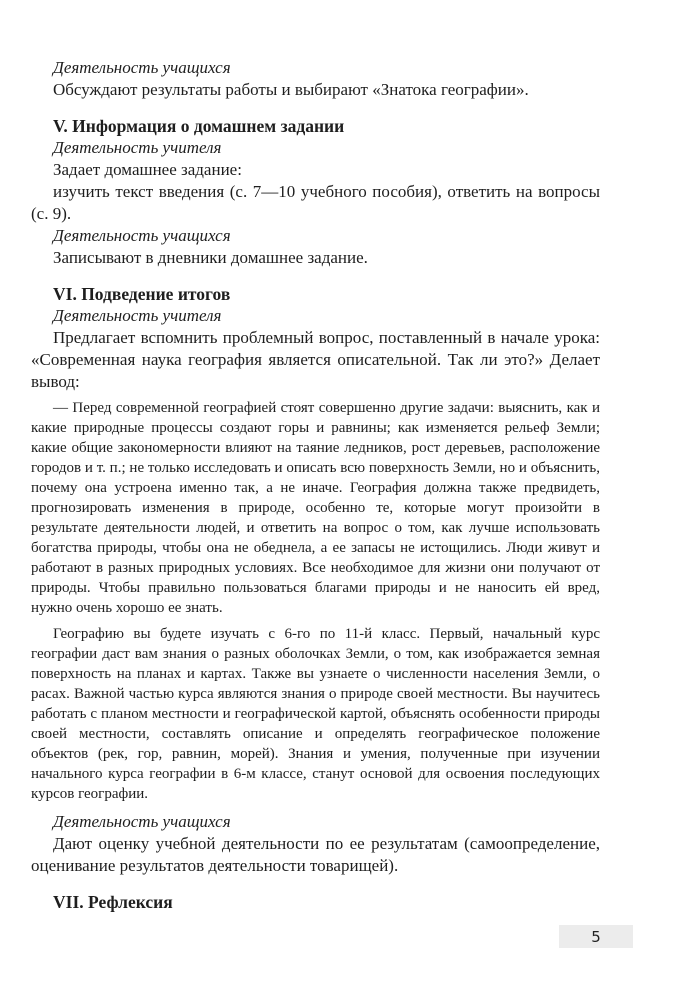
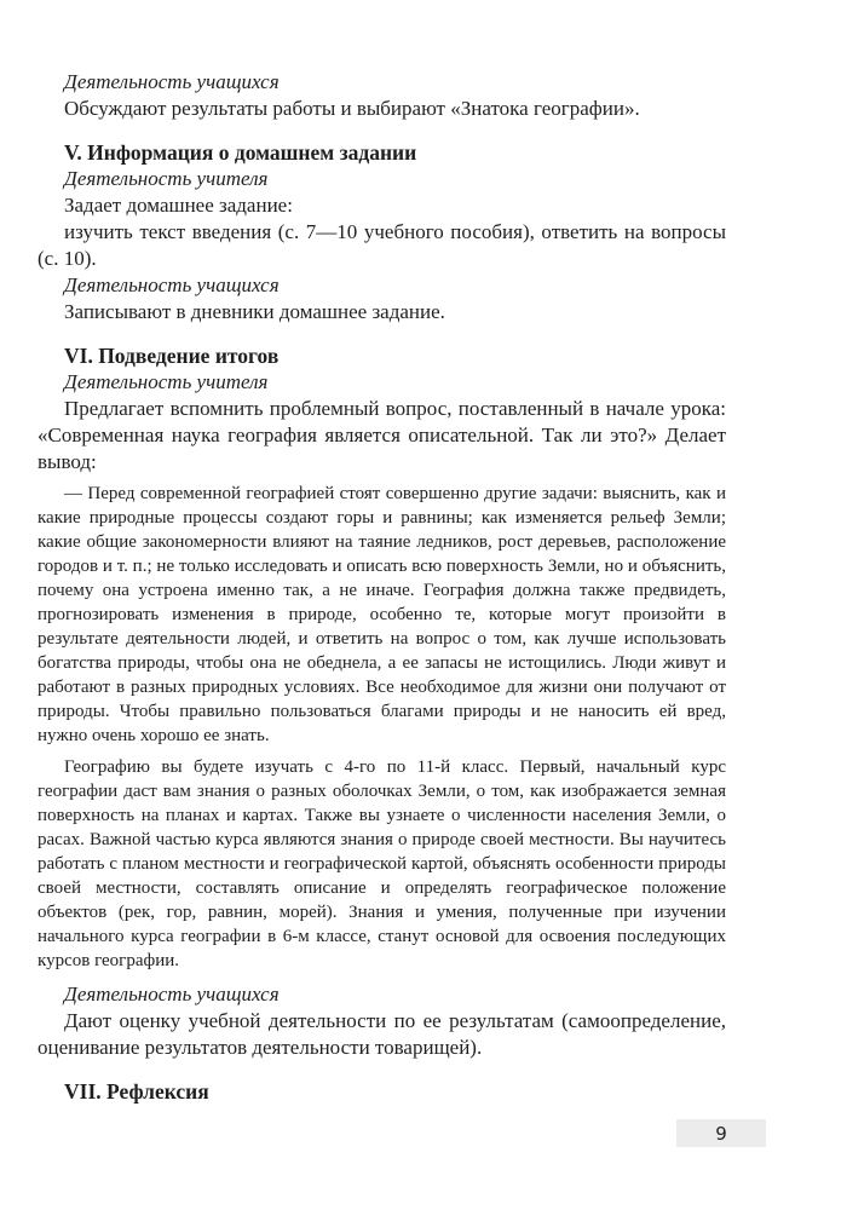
  Деятельность учащихся
  Обсуждают результаты работы и выбирают «Знатока географии».
  V. Информация о домашнем задании
  Деятельность учителя
  Задает домашнее задание:
- изучить текст введения (с. 7—10 учебного пособия), ответить на вопросы (с. 9).
+ изучить текст введения (с. 7—10 учебного пособия), ответить на вопросы (с. 10).
  Деятельность учащихся
  Записывают в дневники домашнее задание.
  VI. Подведение итогов
  Деятельность учителя
  Предлагает вспомнить проблемный вопрос, поставленный в начале урока: «Современная наука география является описательной. Так ли это?» Делает вывод:
  — Перед современной географией стоят совершенно другие задачи: выяснить, как и какие природные процессы создают горы и равнины; как изменяется рельеф Земли; какие общие закономерности влияют на таяние ледников, рост деревьев, расположение городов и т. п.; не только исследовать и описать всю поверхность Земли, но и объяснить, почему она устроена именно так, а не иначе. География должна также предвидеть, прогнозировать изменения в природе, особенно те, которые могут произойти в результате деятельности людей, и ответить на вопрос о том, как лучше использовать богатства природы, чтобы она не обеднела, а ее запасы не истощились. Люди живут и работают в разных природных условиях. Все необходимое для жизни они получают от природы. Чтобы правильно пользоваться благами природы и не наносить ей вред, нужно очень хорошо ее знать.
- Географию вы будете изучать с 6-го по 11-й класс. Первый, начальный курс географии даст вам знания о разных оболочках Земли, о том, как изображается земная поверхность на планах и картах. Также вы узнаете о численности населения Земли, о расах. Важной частью курса являются знания о природе своей местности. Вы научитесь работать с планом местности и географической картой, объяснять особенности природы своей местности, составлять описание и определять географическое положение объектов (рек, гор, равнин, морей). Знания и умения, полученные при изучении начального курса географии в 6-м классе, станут основой для освоения последующих курсов географии.
+ Географию вы будете изучать с 4-го по 11-й класс. Первый, начальный курс географии даст вам знания о разных оболочках Земли, о том, как изображается земная поверхность на планах и картах. Также вы узнаете о численности населения Земли, о расах. Важной частью курса являются знания о природе своей местности. Вы научитесь работать с планом местности и географической картой, объяснять особенности природы своей местности, составлять описание и определять географическое положение объектов (рек, гор, равнин, морей). Знания и умения, полученные при изучении начального курса географии в 6-м классе, станут основой для освоения последующих курсов географии.
  Деятельность учащихся
  Дают оценку учебной деятельности по ее результатам (самоопределение, оценивание результатов деятельности товарищей).
  VII. Рефлексия
- 5
+ 9
